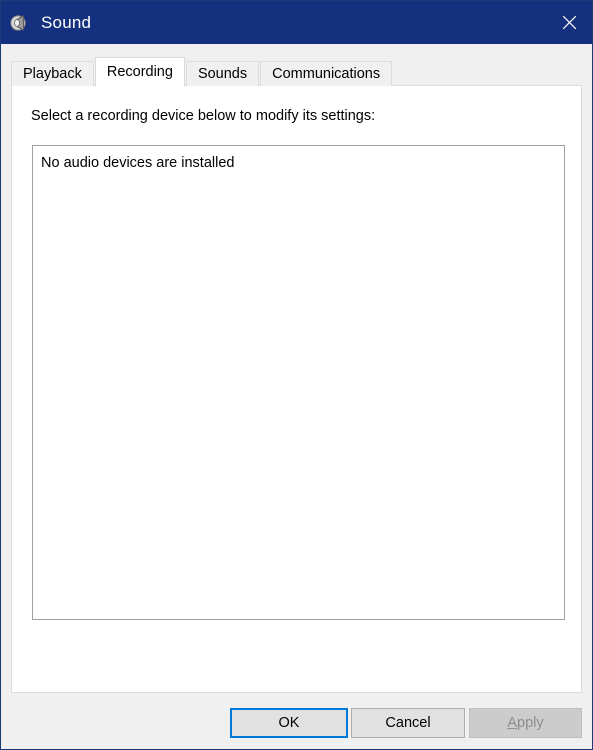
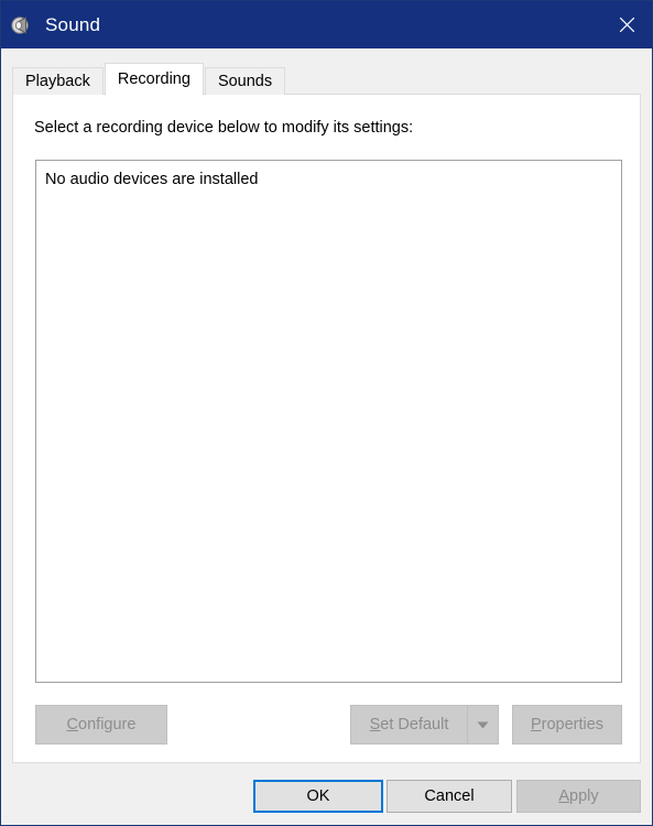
  Sound
  Playback
  Recording
  Sounds
- Communications
  Select a recording device below to modify its settings:
  No audio devices are installed
+ Configure
+ Set Default
+ Properties
  OK
  Cancel
  Apply
